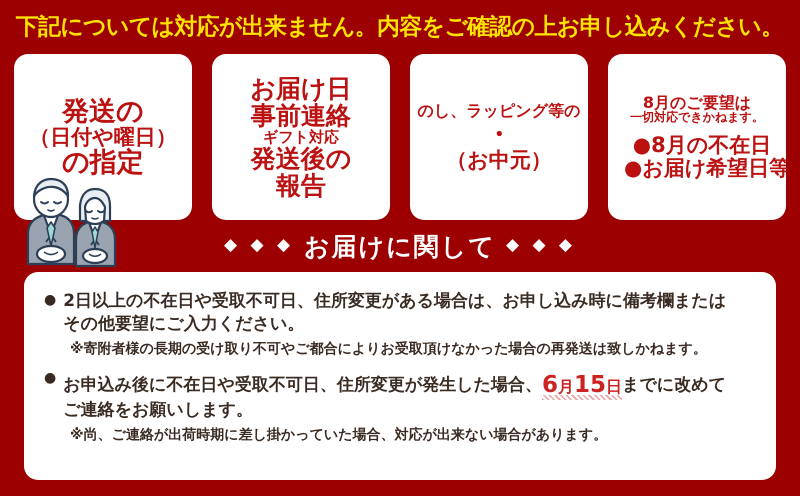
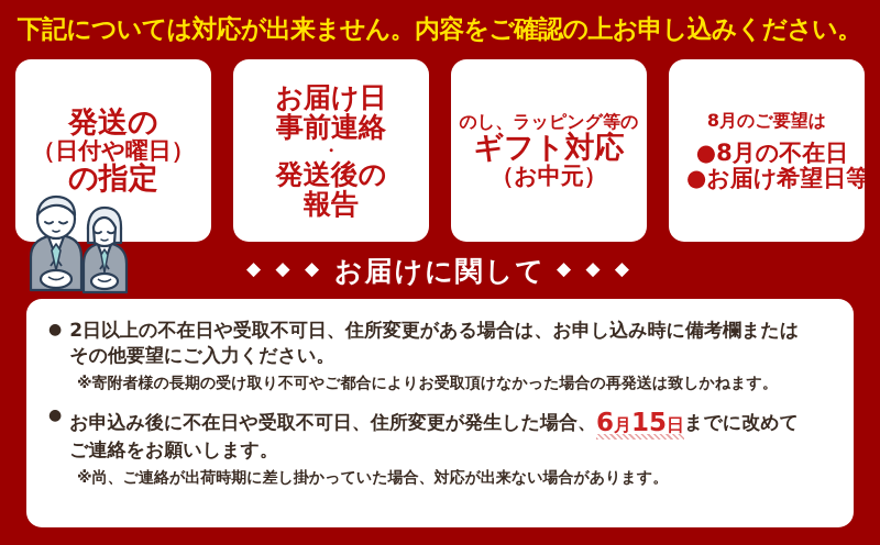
  下記については対応が出来ません。内容をご確認の上お申し込みください。
  発送の
  （日付や曜日）
  の指定
  お届け日
  事前連絡
- ギフト対応
+ ・
  発送後の
  報告
  のし、ラッピング等の
- ・
+ ギフト対応
  （お中元）
  8月のご要望は
- 一切対応できかねます。
  ●8月の不在日
  ●お届け希望日等
  ◆ ◆ ◆
  お届けに関して
  ◆ ◆ ◆
  ●
  2日以上の不在日や受取不可日、住所変更がある場合は、お申し込み時に備考欄または
  その他要望にご入力ください。
  ※寄附者様の長期の受け取り不可やご都合によりお受取頂けなかった場合の再発送は致しかねます。
  ●
  お申込み後に不在日や受取不可日、住所変更が発生した場合、6月15日までに改めて
  ご連絡をお願いします。
  ※尚、ご連絡が出荷時期に差し掛かっていた場合、対応が出来ない場合があります。
